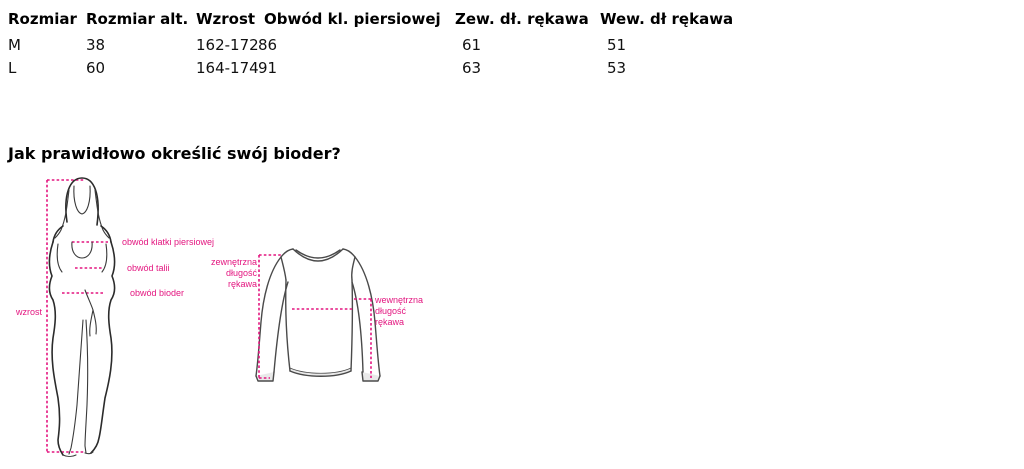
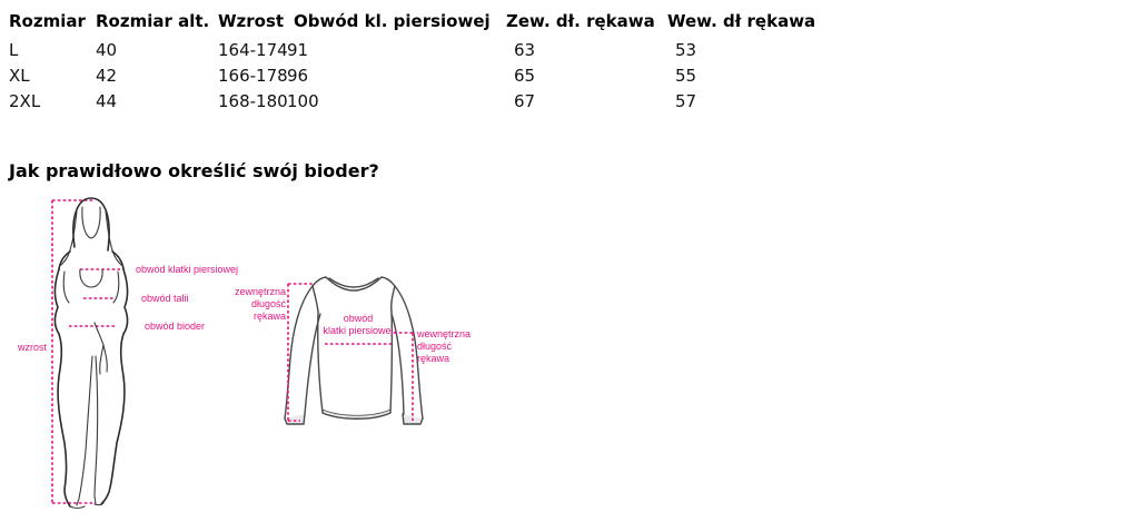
  Rozmiar	Rozmiar alt.	Wzrost	Obwód kl. piersiowej	Zew. dł. rękawa	Wew. dł rękawa
- M	38	162-172	86	61	51
- L	60	164-174	91	63	53
+ L	40	164-174	91	63	53
+ XL	42	166-178	96	65	55
+ 2XL	44	168-180	100	67	57
  Jak prawidłowo określić swój bioder?
  wzrost
  obwód klatki piersiowej
  obwód talii
  obwód bioder
  zewnętrzna
  długość
  rękawa
+ obwód
+ klatki piersiowej
  wewnętrzna
  długość
  rękawa
